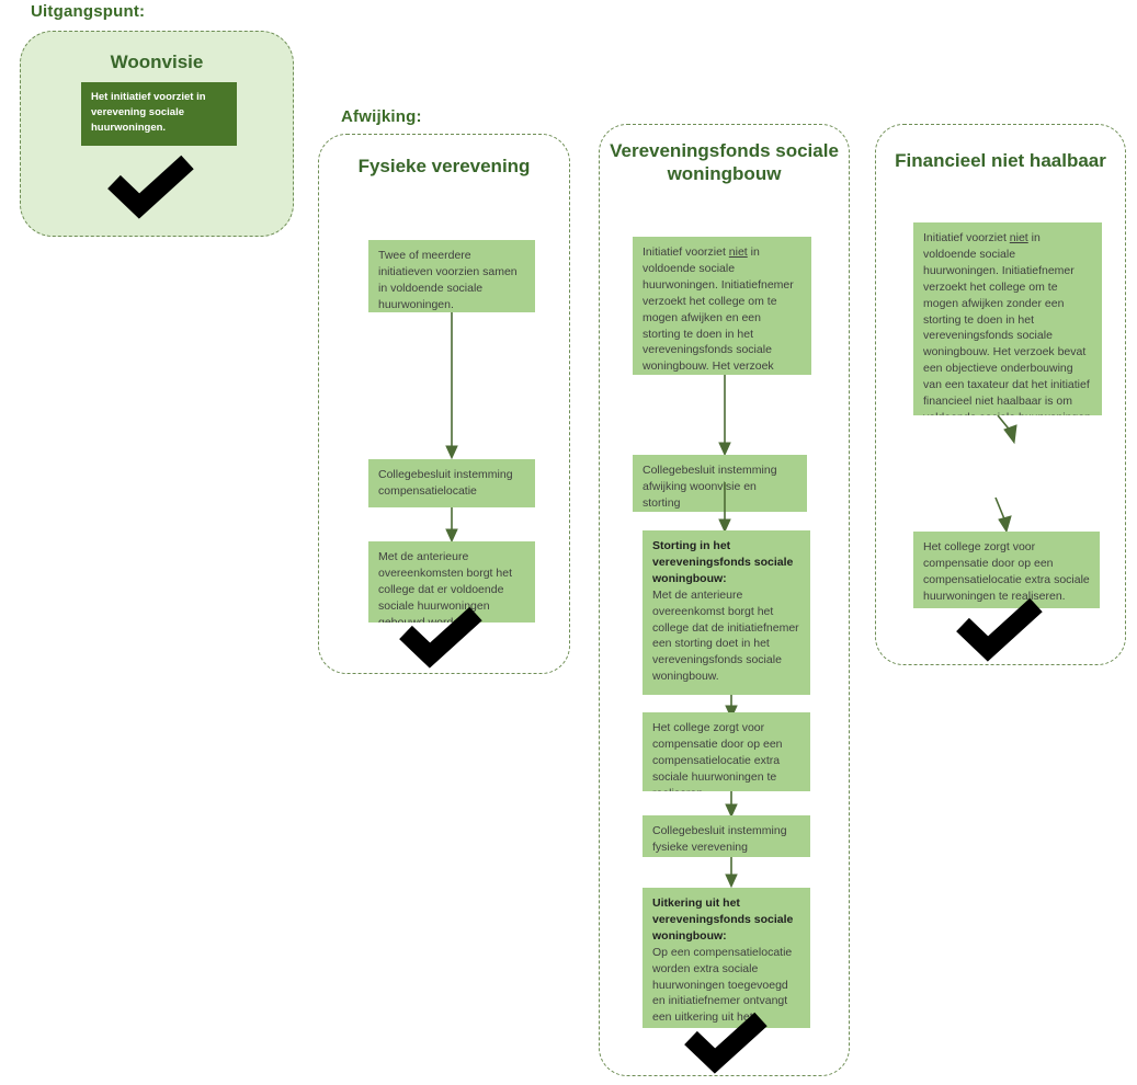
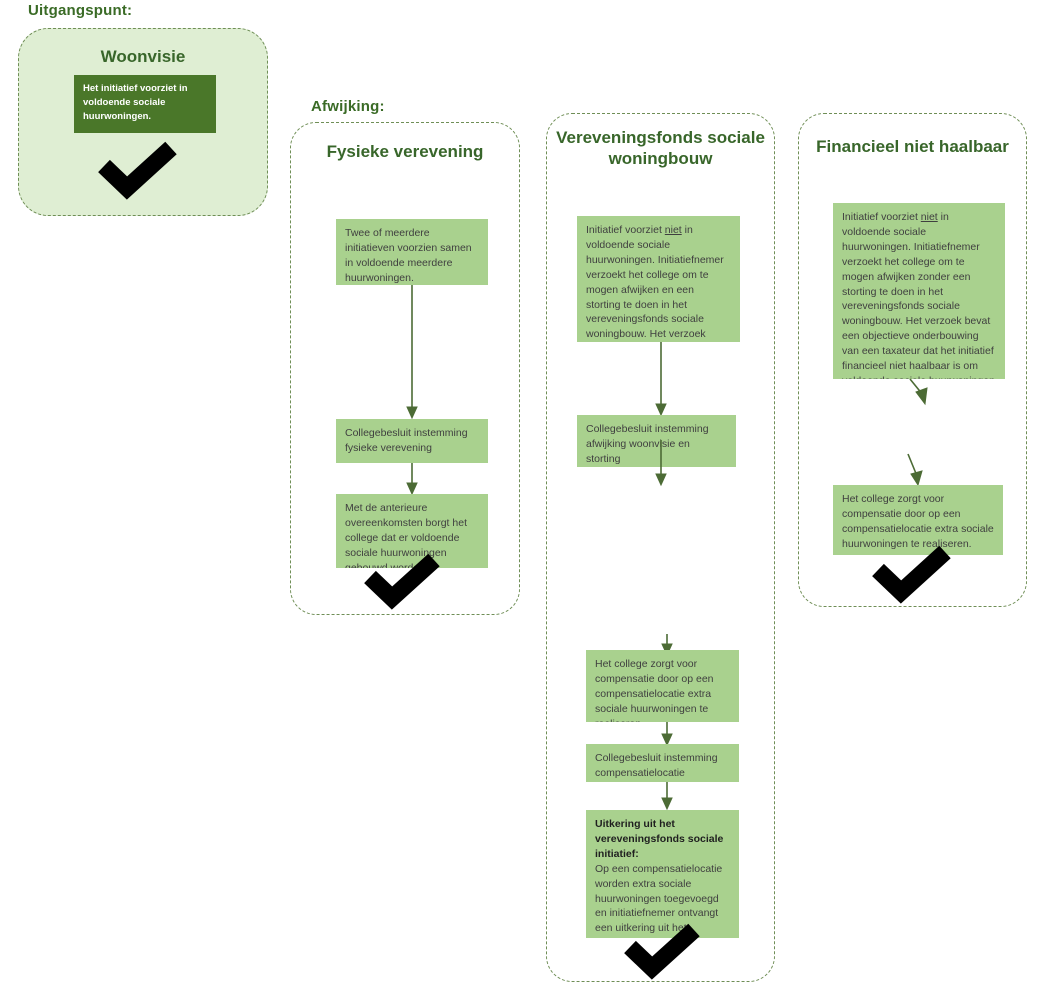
  Uitgangspunt:
  Woonvisie
- Het initiatief voorziet in verevening sociale huurwoningen.
+ Het initiatief voorziet in voldoende sociale huurwoningen.
  Afwijking:
  Fysieke verevening
- Twee of meerdere initiatieven voorzien samen in voldoende sociale huurwoningen.
+ Twee of meerdere initiatieven voorzien samen in voldoende meerdere huurwoningen.
- Collegebesluit instemming compensatielocatie
+ Collegebesluit instemming fysieke verevening
  Met de anterieure overeenkomsten borgt het college dat er voldoende sociale huurwoningen gebouwd word
  Vereveningsfonds sociale woningbouw
  Initiatief voorziet niet in voldoende sociale huurwoningen. Initiatiefnemer verzoekt het college om te mogen afwijken en een storting te doen in het vereveningsfonds sociale woningbouw. Het verzoek
  Collegebesluit instemming afwijking woonvsie en storting
- Storting in het vereveningsfonds sociale woningbouw:
- Met de anterieure overeenkomst borgt het college dat de initiatiefnemer een storting doet in het vereveningsfonds sociale woningbouw.
  Het college zorgt voor compensatie door op een compensatielocatie extra sociale huurwoningen te
- Collegebesluit instemming fysieke verevening
+ Collegebesluit instemming compensatielocatie
- Uitkering uit het vereveningsfonds sociale woningbouw:
+ Uitkering uit het vereveningsfonds sociale initiatief:
  Op een compensatielocatie worden extra sociale huurwoningen toegevoegd en initiatiefnemer ontvangt een uitkering uit he
  Financieel niet haalbaar
  Initiatief voorziet niet in voldoende sociale huurwoningen. Initiatiefnemer verzoekt het college om te mogen afwijken zonder een storting te doen in het vereveningsfonds sociale woningbouw. Het verzoek bevat een objectieve onderbouwing van een taxateur dat het initiatief financieel niet haalbaar is om
  Het college zorgt voor compensatie door op een compensatielocatie extra sociale huurwoningen te realiseren.
